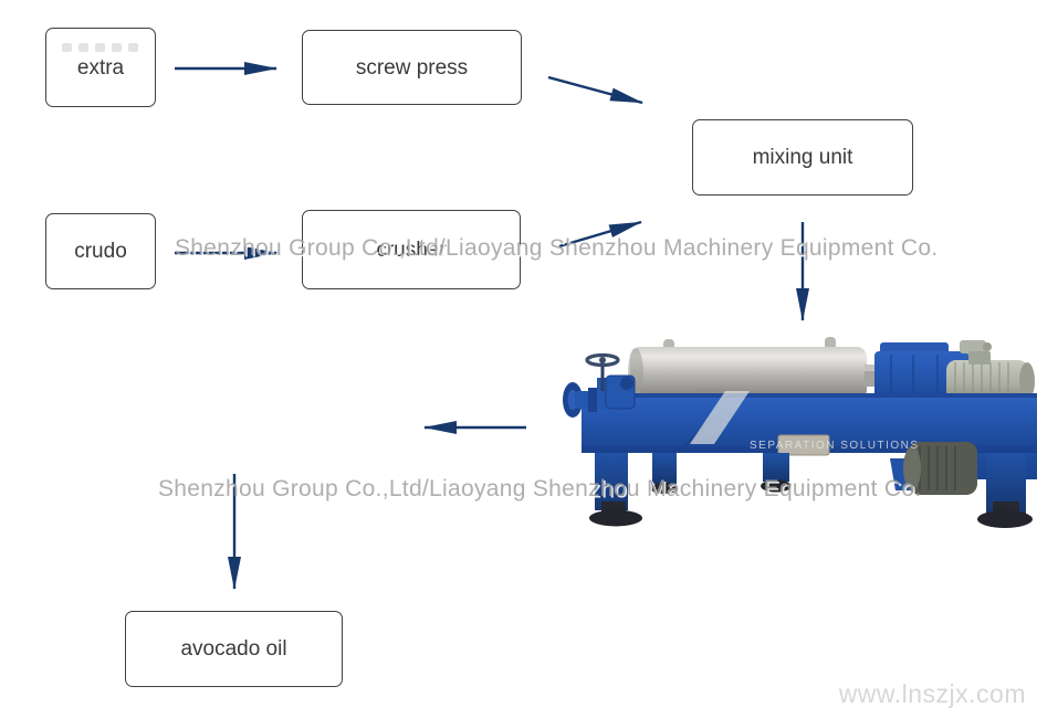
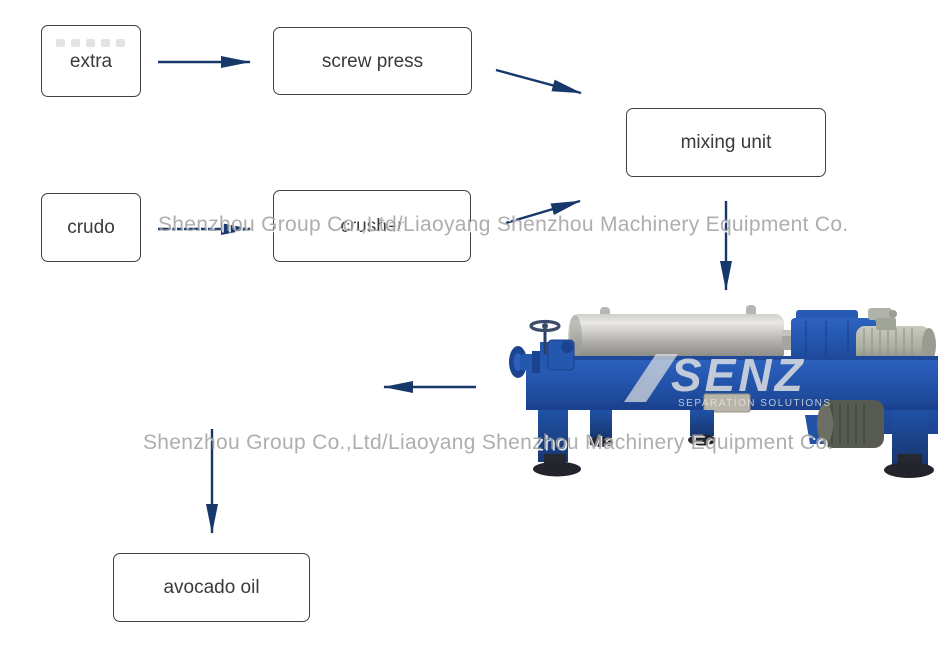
  extra
  screw press
  mixing unit
  crudo
  crusher
  avocado oil
+ SENZ
  SEPARATION SOLUTIONS
  Shenzhou Group Co.,Ltd/Liaoyang Shenzhou Machinery Equipment Co.
  Shenzhou Group Co.,Ltd/Liaoyang Shenzhou Machinery Equipment Co.
- www.lnszjx.com
